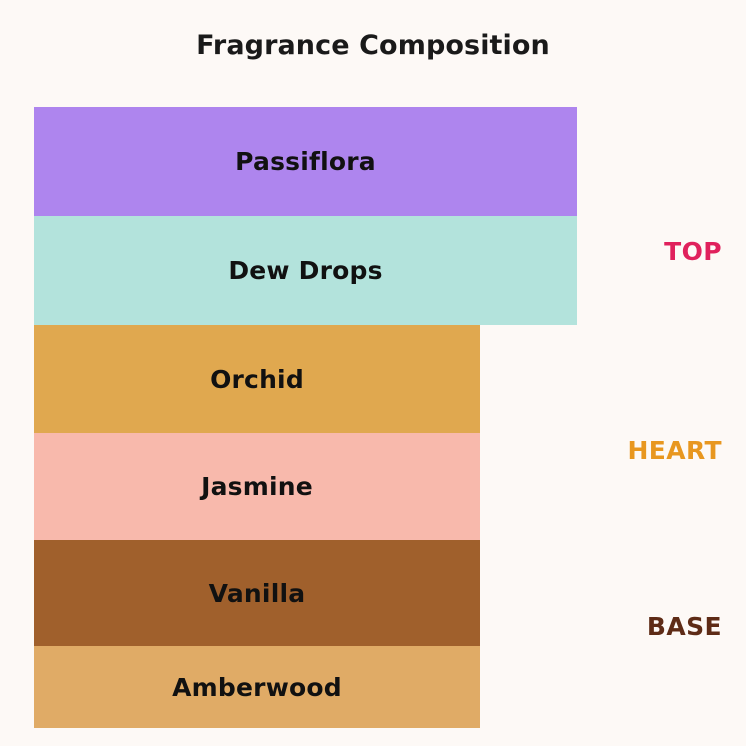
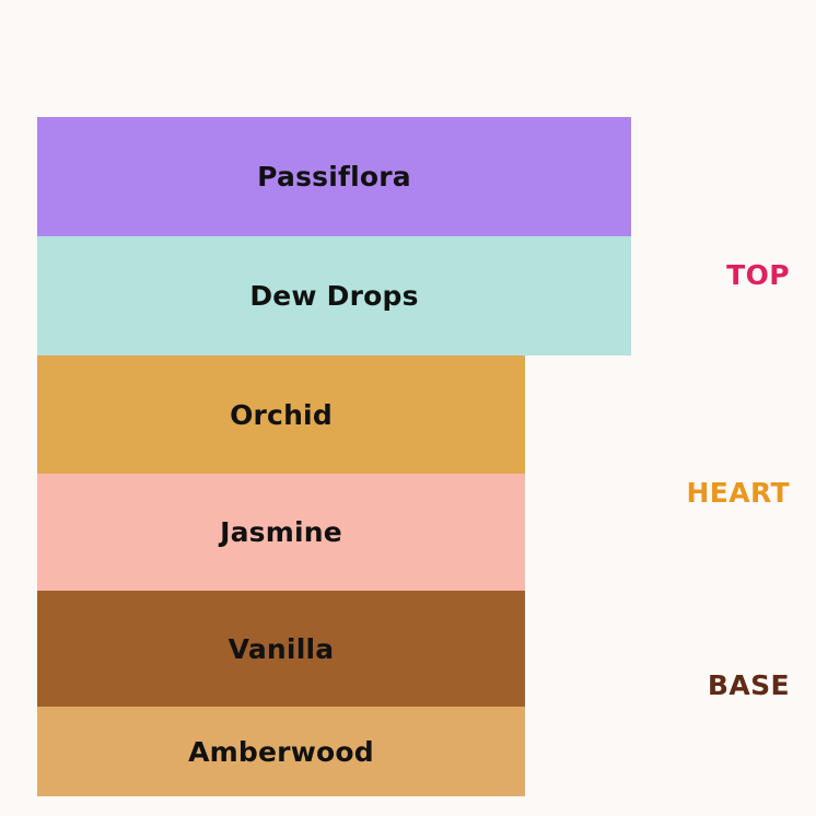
- Fragrance Composition
  Passiflora
  Dew Drops
  Orchid
  Jasmine
  Vanilla
  Amberwood
  TOP
  HEART
  BASE
